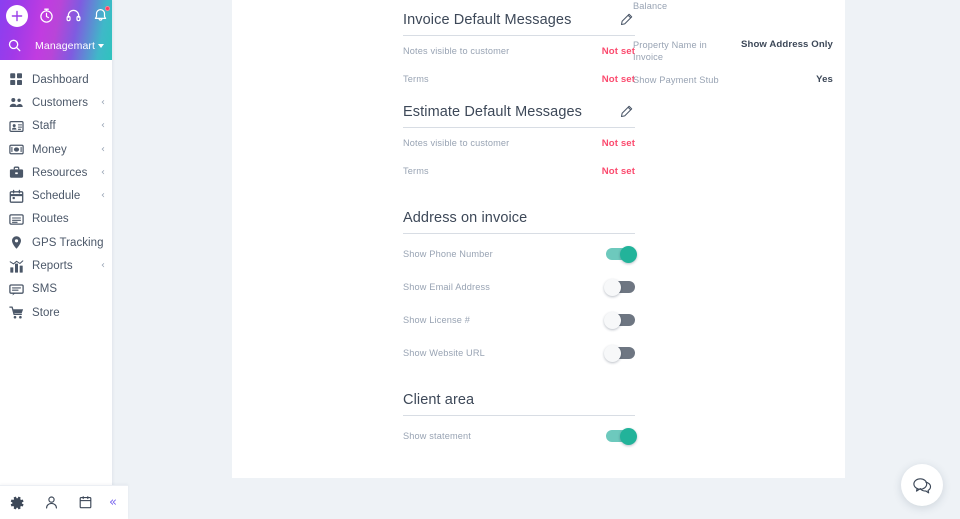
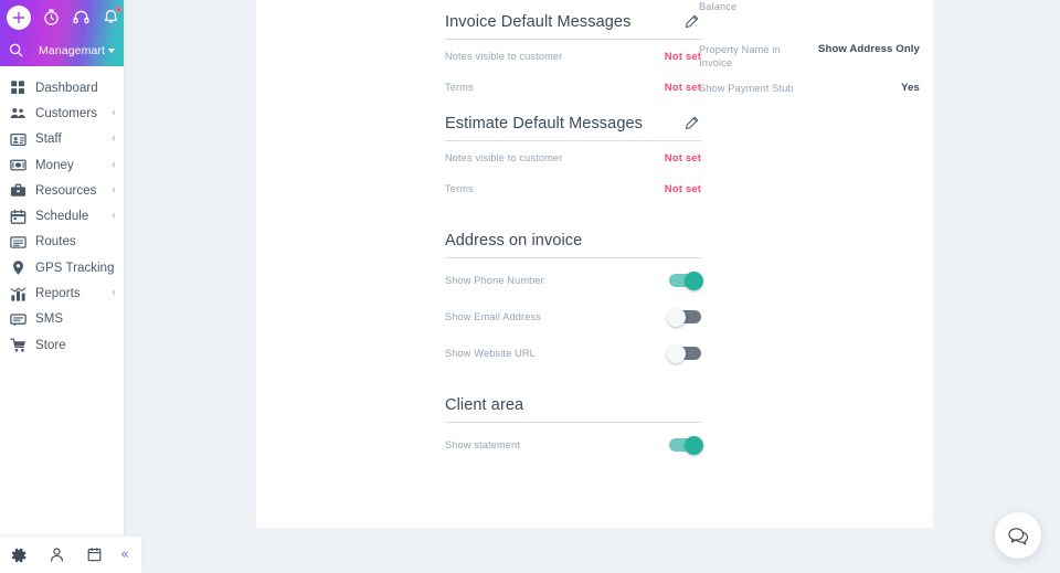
  Managemart
  Dashboard
  Customers
  ‹
  Staff
  ‹
  Money
  ‹
  Resources
  ‹
  Schedule
  ‹
  Routes
  GPS Tracking
  Reports
  ‹
  SMS
  Store
  «
  Invoice Default Messages
  Notes visible to customer
  Not set
  Terms
  Not set
  Estimate Default Messages
  Notes visible to customer
  Not set
  Terms
  Not set
  Address on invoice
  Show Phone Number
  Show Email Address
- Show License #
  Show Website URL
  Client area
  Show statement
  Balance
  Property Name in Invoice
  Show Address Only
  Show Payment Stub
  Yes
